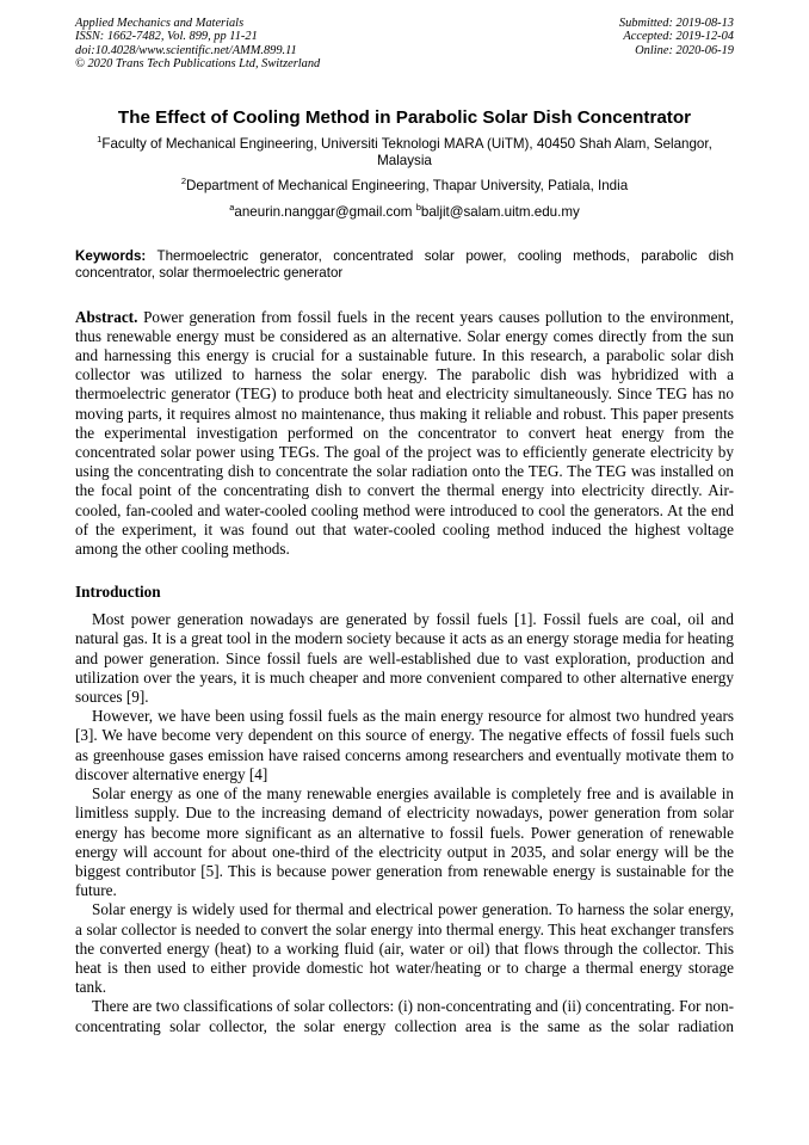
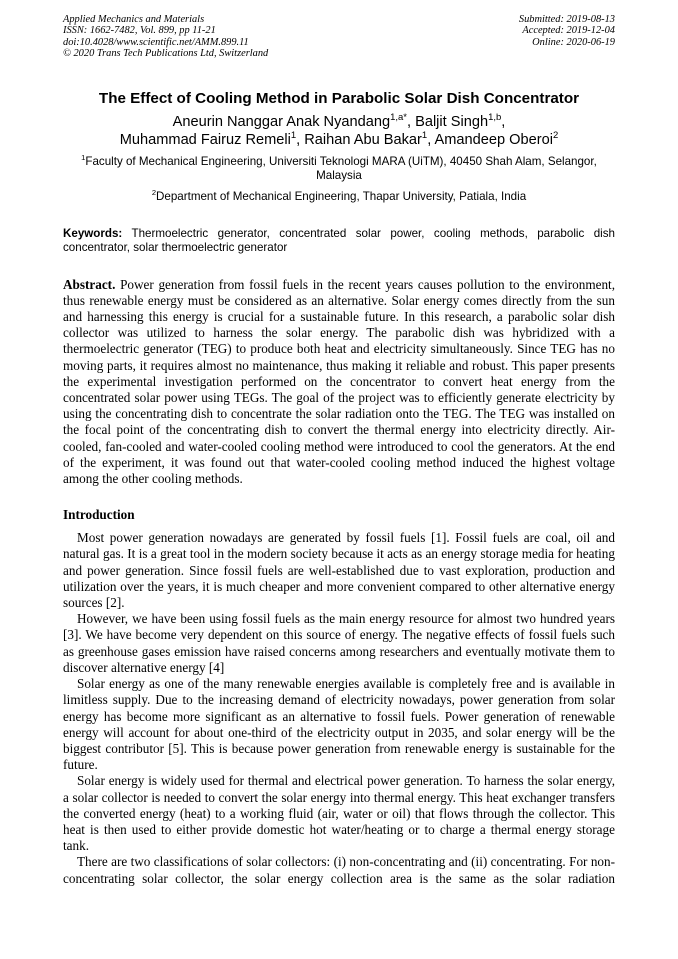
  Applied Mechanics and Materials
  ISSN: 1662-7482, Vol. 899, pp 11-21
  doi:10.4028/www.scientific.net/AMM.899.11
  © 2020 Trans Tech Publications Ltd, Switzerland
  Submitted: 2019-08-13
  Accepted: 2019-12-04
  Online: 2020-06-19
  The Effect of Cooling Method in Parabolic Solar Dish Concentrator
+ Aneurin Nanggar Anak Nyandang1,a*, Baljit Singh1,b,
+ Muhammad Fairuz Remeli1, Raihan Abu Bakar1, Amandeep Oberoi2
  1Faculty of Mechanical Engineering, Universiti Teknologi MARA (UiTM), 40450 Shah Alam, Selangor, Malaysia
  2Department of Mechanical Engineering, Thapar University, Patiala, India
- aaneurin.nanggar@gmail.com bbaljit@salam.uitm.edu.my
  Keywords: Thermoelectric generator, concentrated solar power, cooling methods, parabolic dish concentrator, solar thermoelectric generator
  Abstract. Power generation from fossil fuels in the recent years causes pollution to the environment, thus renewable energy must be considered as an alternative. Solar energy comes directly from the sun and harnessing this energy is crucial for a sustainable future. In this research, a parabolic solar dish collector was utilized to harness the solar energy. The parabolic dish was hybridized with a thermoelectric generator (TEG) to produce both heat and electricity simultaneously. Since TEG has no moving parts, it requires almost no maintenance, thus making it reliable and robust. This paper presents the experimental investigation performed on the concentrator to convert heat energy from the concentrated solar power using TEGs. The goal of the project was to efficiently generate electricity by using the concentrating dish to concentrate the solar radiation onto the TEG. The TEG was installed on the focal point of the concentrating dish to convert the thermal energy into electricity directly. Air-cooled, fan-cooled and water-cooled cooling method were introduced to cool the generators. At the end of the experiment, it was found out that water-cooled cooling method induced the highest voltage among the other cooling methods.
  Introduction
- Most power generation nowadays are generated by fossil fuels [1]. Fossil fuels are coal, oil and natural gas. It is a great tool in the modern society because it acts as an energy storage media for heating and power generation. Since fossil fuels are well-established due to vast exploration, production and utilization over the years, it is much cheaper and more convenient compared to other alternative energy sources [9].
+ Most power generation nowadays are generated by fossil fuels [1]. Fossil fuels are coal, oil and natural gas. It is a great tool in the modern society because it acts as an energy storage media for heating and power generation. Since fossil fuels are well-established due to vast exploration, production and utilization over the years, it is much cheaper and more convenient compared to other alternative energy sources [2].
  However, we have been using fossil fuels as the main energy resource for almost two hundred years [3]. We have become very dependent on this source of energy. The negative effects of fossil fuels such as greenhouse gases emission have raised concerns among researchers and eventually motivate them to discover alternative energy [4]
  Solar energy as one of the many renewable energies available is completely free and is available in limitless supply. Due to the increasing demand of electricity nowadays, power generation from solar energy has become more significant as an alternative to fossil fuels. Power generation of renewable energy will account for about one-third of the electricity output in 2035, and solar energy will be the biggest contributor [5]. This is because power generation from renewable energy is sustainable for the future.
  Solar energy is widely used for thermal and electrical power generation. To harness the solar energy, a solar collector is needed to convert the solar energy into thermal energy. This heat exchanger transfers the converted energy (heat) to a working fluid (air, water or oil) that flows through the collector. This heat is then used to either provide domestic hot water/heating or to charge a thermal energy storage tank.
  There are two classifications of solar collectors: (i) non-concentrating and (ii) concentrating. For non-concentrating solar collector, the solar energy collection area is the same as the solar radiation
